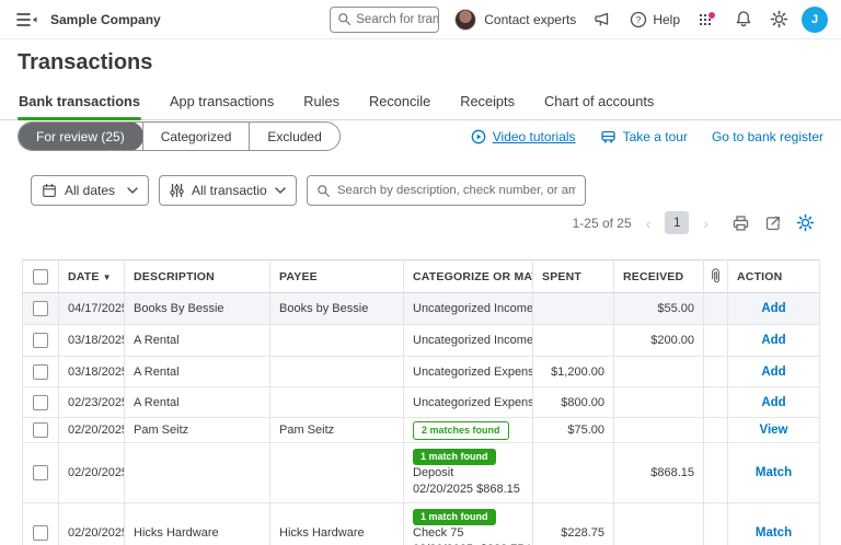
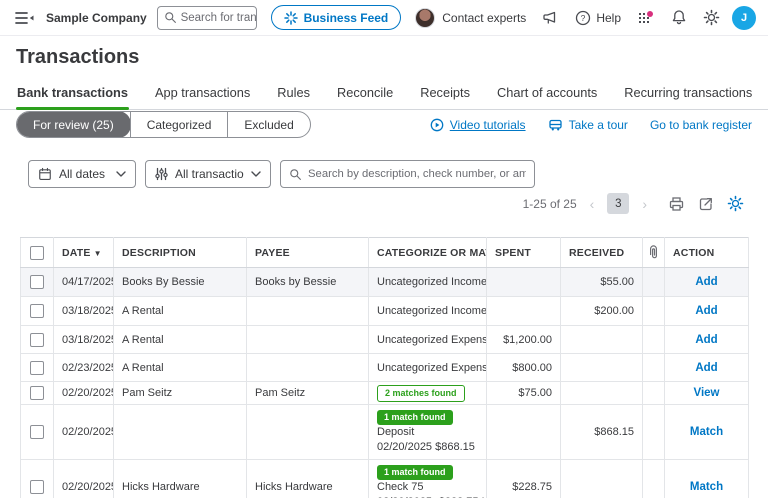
  Sample Company
+ Business Feed
  Contact experts
  ?
  Help
  J
  Transactions
  Bank transactions
  App transactions
  Rules
  Reconcile
  Receipts
  Chart of accounts
+ Recurring transactions
  For review (25)
  Categorized
  Excluded
  Video tutorials
  Take a tour
  Go to bank register
  All dates
  Search by description, check number, or am
  1-25 of 25
  ‹
- 1
+ 3
  ›
  	DATE ▼	DESCRIPTION	PAYEE	CATEGORIZE OR MA	SPENT	RECEIVED		ACTION
  	04/17/202	Books By Bessie	Books by Bessie	Uncategorized Income		$55.00		Add
  	03/18/202	A Rental		Uncategorized Income		$200.00		Add
  	03/18/202	A Rental		Uncategorized Expens	$1,200.00			Add
  	02/23/202	A Rental		Uncategorized Expens	$800.00			Add
  	02/20/202	Pam Seitz	Pam Seitz	2 matches found	$75.00			View
  	02/20/202			1 match found Deposit 02/20/2025 $868.15		$868.15		Match
  	02/20/202	Hicks Hardware	Hicks Hardware	1 match found Check 75	$228.75			Match
